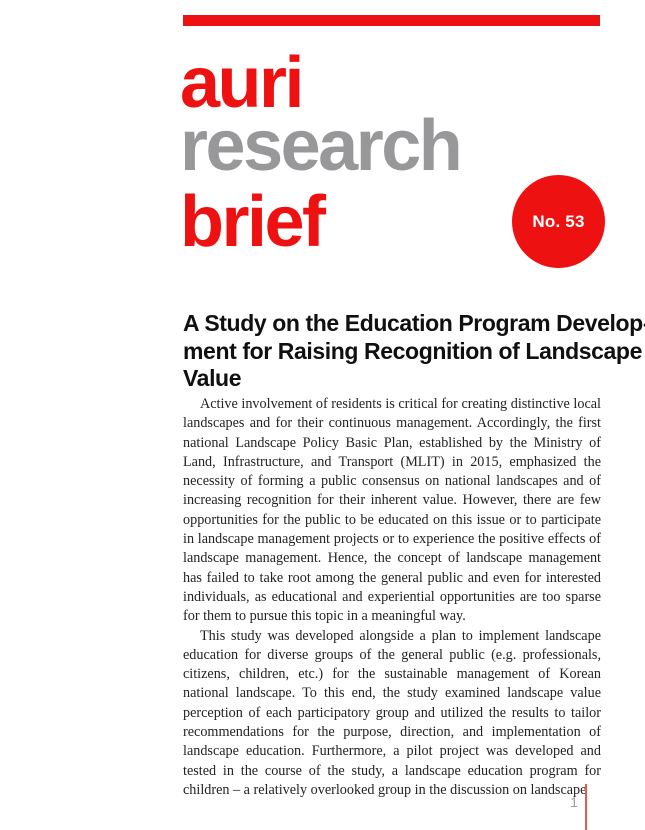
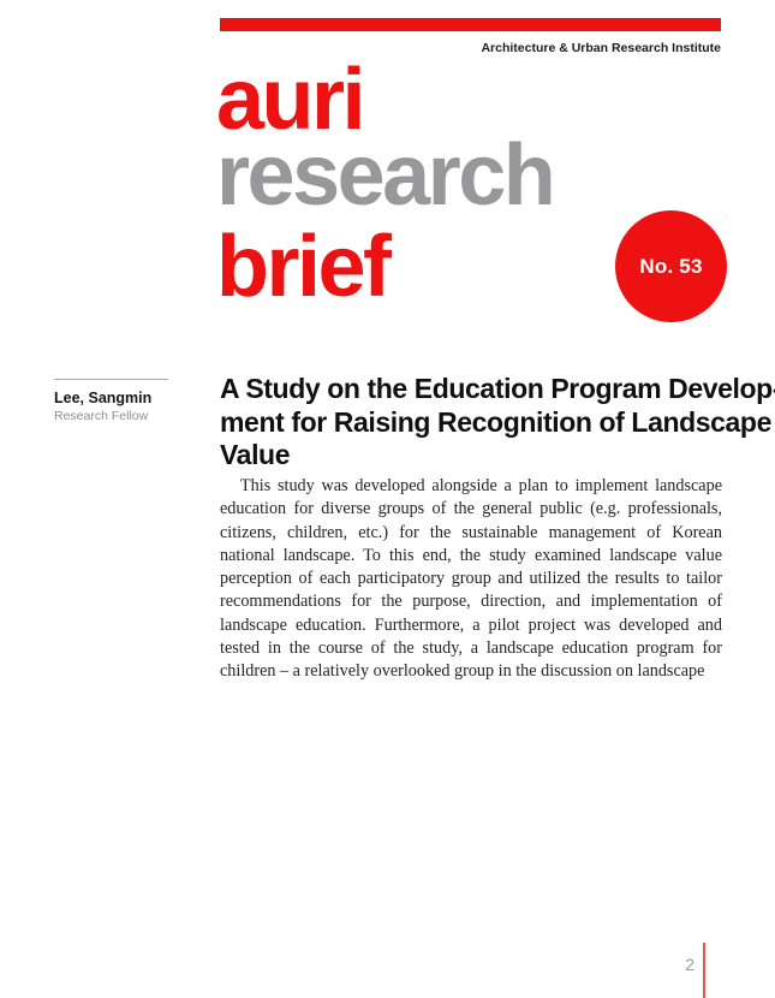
+ Architecture & Urban Research Institute
  auri
  research
  brief
  No. 53
+ Lee, Sangmin
+ Research Fellow
  A Study on the Education Program Develop
  ment for Raising Recognition of Landscape
  Value
- Active involvement of residents is critical for creating distinctive local landscapes and for their continuous management. Accordingly, the first national Landscape Policy Basic Plan, established by the Ministry of Land, Infrastructure, and Transport (MLIT) in 2015, emphasized the necessity of forming a public consensus on national landscapes and of increasing recognition for their inherent value. However, there are few opportunities for the public to be educated on this issue or to participate in landscape management projects or to experience the positive effects of landscape management. Hence, the concept of landscape management has failed to take root among the general public and even for interested individuals, as educational and experiential opportunities are too sparse for them to pursue this topic in a meaningful way.
  This study was developed alongside a plan to implement landscape education for diverse groups of the general public (e.g. professionals, citizens, children, etc.) for the sustainable management of Korean national landscape. To this end, the study examined landscape value perception of each participatory group and utilized the results to tailor recommendations for the purpose, direction, and implementation of landscape education. Furthermore, a pilot project was developed and tested in the course of the study, a landscape education program for children – a relatively overlooked group in the discussion on landscape
- 1
+ 2
